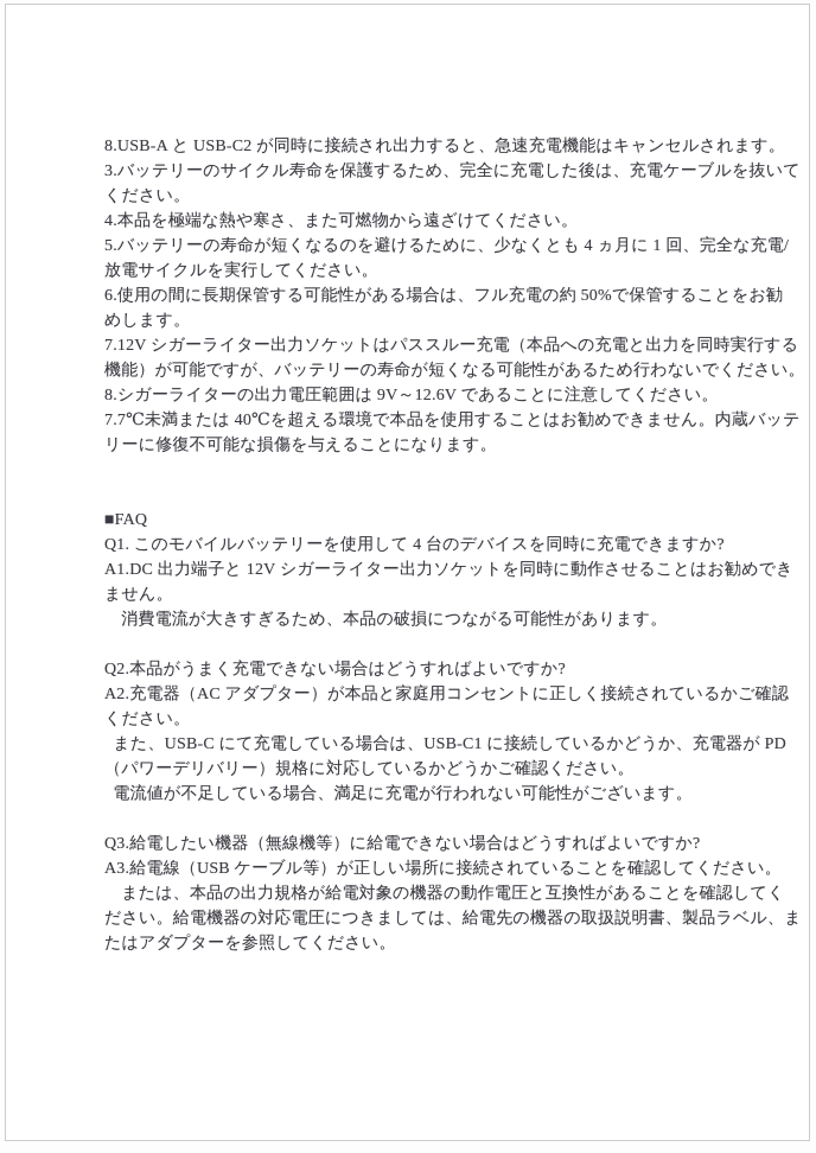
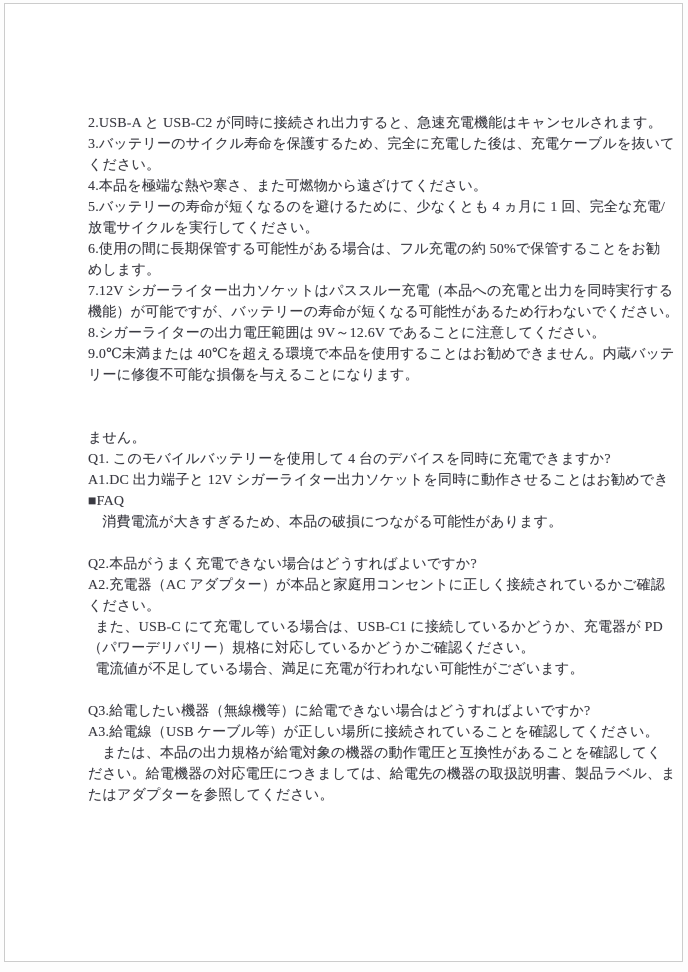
- 8.USB-A と USB-C2 が同時に接続され出力すると、急速充電機能はキャンセルされます。
+ 2.USB-A と USB-C2 が同時に接続され出力すると、急速充電機能はキャンセルされます。
  3.バッテリーのサイクル寿命を保護するため、完全に充電した後は、充電ケーブルを抜いて
  ください。
  4.本品を極端な熱や寒さ、また可燃物から遠ざけてください。
  5.バッテリーの寿命が短くなるのを避けるために、少なくとも 4 ヵ月に 1 回、完全な充電/
  放電サイクルを実行してください。
  6.使用の間に長期保管する可能性がある場合は、フル充電の約 50%で保管することをお勧
  めします。
  7.12V シガーライター出力ソケットはパススルー充電（本品への充電と出力を同時実行する
  機能）が可能ですが、バッテリーの寿命が短くなる可能性があるため行わないでください。
  8.シガーライターの出力電圧範囲は 9V～12.6V であることに注意してください。
- 7.7℃未満または 40℃を超える環境で本品を使用することはお勧めできません。内蔵バッテ
+ 9.0℃未満または 40℃を超える環境で本品を使用することはお勧めできません。内蔵バッテ
  リーに修復不可能な損傷を与えることになります。
- ■FAQ
+ ません。
  Q1. このモバイルバッテリーを使用して 4 台のデバイスを同時に充電できますか?
  A1.DC 出力端子と 12V シガーライター出力ソケットを同時に動作させることはお勧めでき
- ません。
+ ■FAQ
  消費電流が大きすぎるため、本品の破損につながる可能性があります。
  Q2.本品がうまく充電できない場合はどうすればよいですか?
  A2.充電器（AC アダプター）が本品と家庭用コンセントに正しく接続されているかご確認
  ください。
  また、USB-C にて充電している場合は、USB-C1 に接続しているかどうか、充電器が PD
  （パワーデリバリー）規格に対応しているかどうかご確認ください。
  電流値が不足している場合、満足に充電が行われない可能性がございます。
  Q3.給電したい機器（無線機等）に給電できない場合はどうすればよいですか?
  A3.給電線（USB ケーブル等）が正しい場所に接続されていることを確認してください。
  または、本品の出力規格が給電対象の機器の動作電圧と互換性があることを確認してく
  ださい。給電機器の対応電圧につきましては、給電先の機器の取扱説明書、製品ラベル、ま
  たはアダプターを参照してください。
